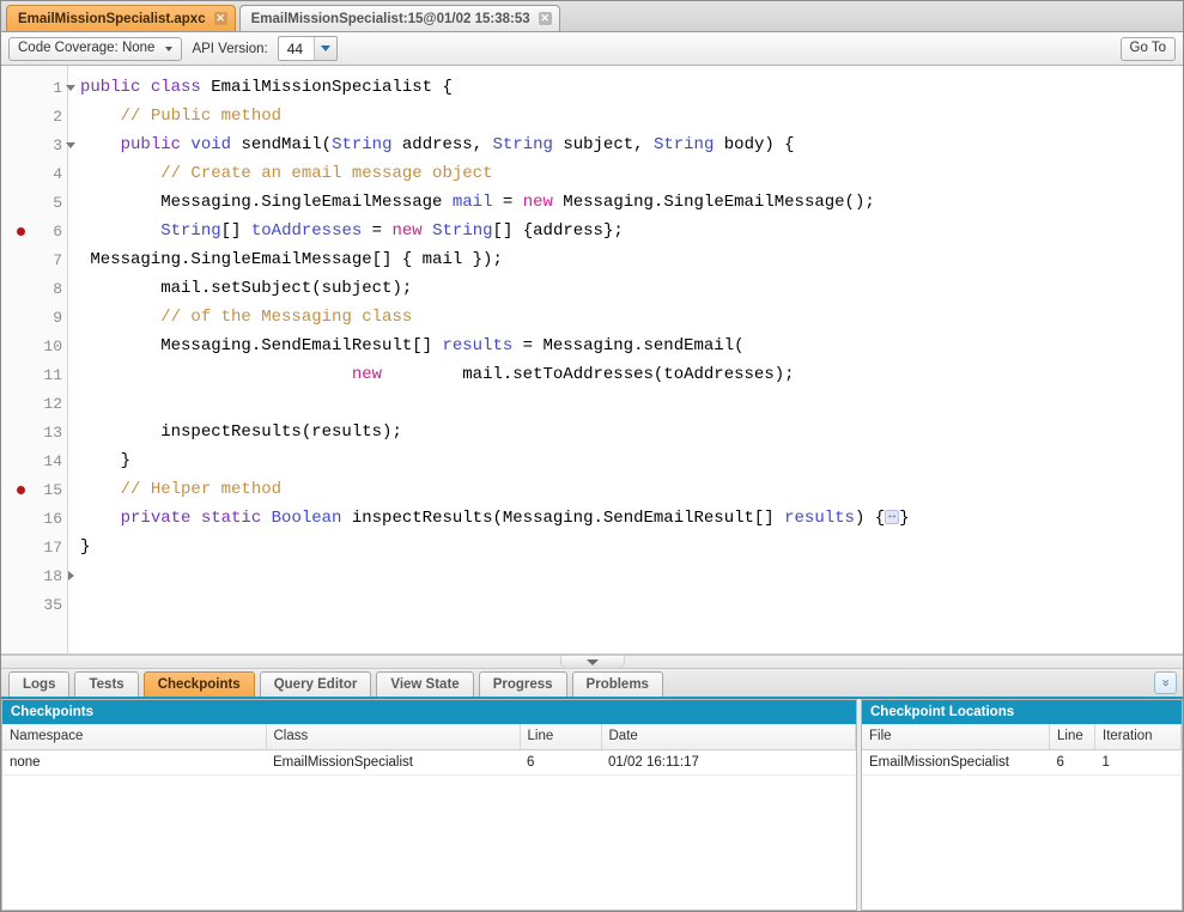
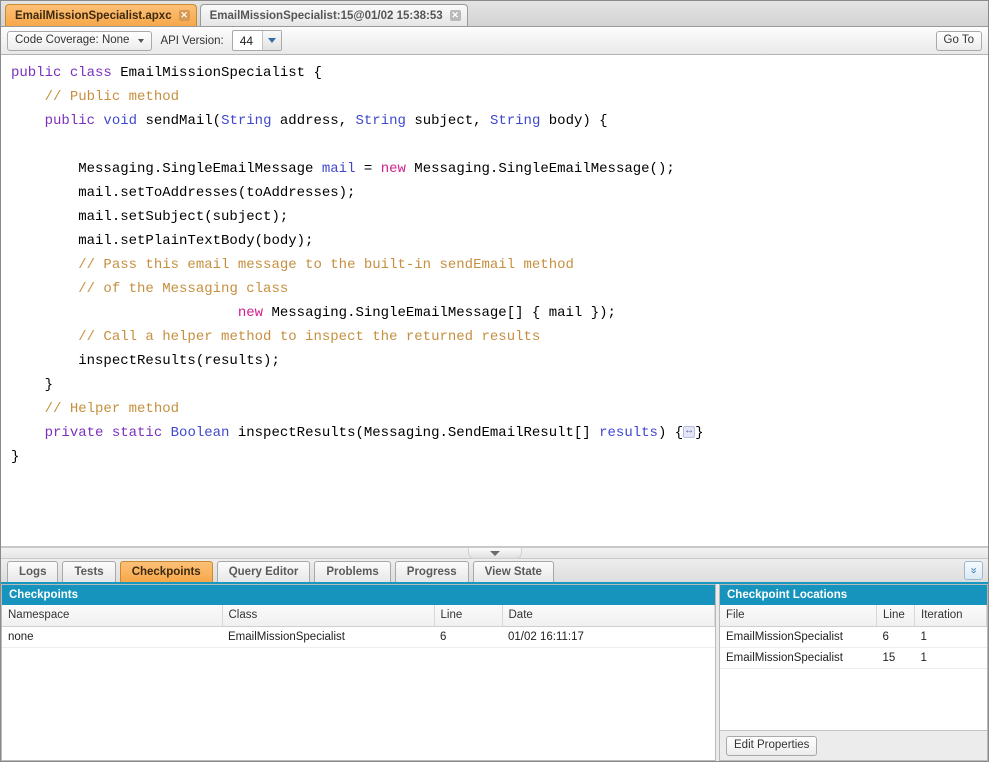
  EmailMissionSpecialist.apxc
  ✕
  EmailMissionSpecialist:15@01/02 15:38:53
  ✕
  Code Coverage: None
  API Version:
  44
  Go To
- 1
- 2
- 3
- 4
- 5
- 6
- 7
- 8
- 9
- 10
- 11
- 12
- 13
- 14
- 15
- 16
- 17
- 18
- 35
  public class EmailMissionSpecialist {
  // Public method
  public void sendMail(String address, String subject, String body) {
- // Create an email message object
  Messaging.SingleEmailMessage mail = new Messaging.SingleEmailMessage();
- String[] toAddresses = new String[] {address};
- Messaging.SingleEmailMessage[] { mail });
+ mail.setToAddresses(toAddresses);
  mail.setSubject(subject);
+ mail.setPlainTextBody(body);
+ // Pass this email message to the built-in sendEmail method
  // of the Messaging class
- Messaging.SendEmailResult[] results = Messaging.sendEmail(
- new mail.setToAddresses(toAddresses);
+ new Messaging.SingleEmailMessage[] { mail });
+ // Call a helper method to inspect the returned results
  inspectResults(results);
  }
  // Helper method
  private static Boolean inspectResults(Messaging.SendEmailResult[] results) { ↔ }
  }
  Logs
  Tests
  Checkpoints
  Query Editor
- View State
+ Problems
  Progress
- Problems
+ View State
  Checkpoints
  Namespace	Class	Line	Date
  none	EmailMissionSpecialist	6	01/02 16:11:17
  Checkpoint Locations
  File	Line	Iteration
  EmailMissionSpecialist	6	1
+ EmailMissionSpecialist	15	1
+ Edit Properties
